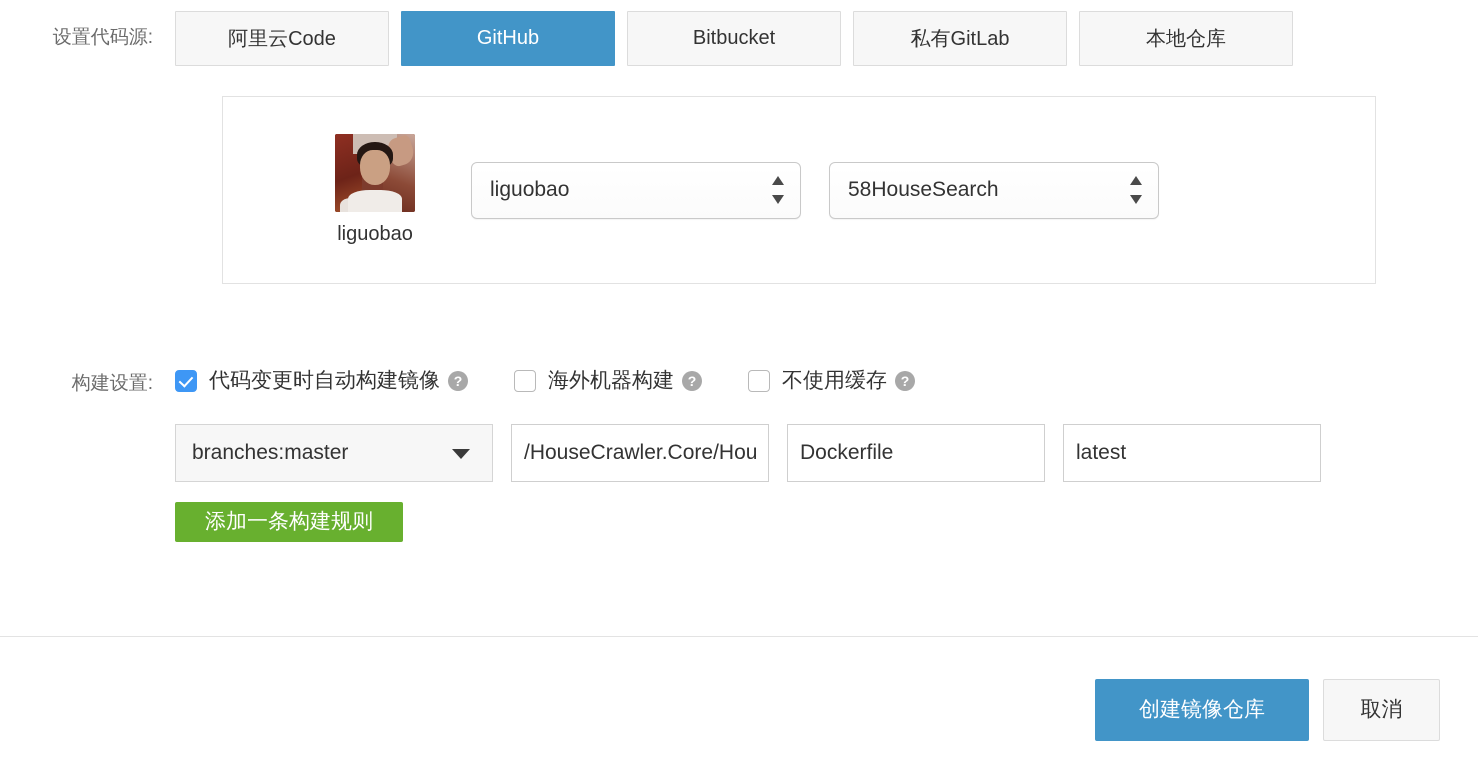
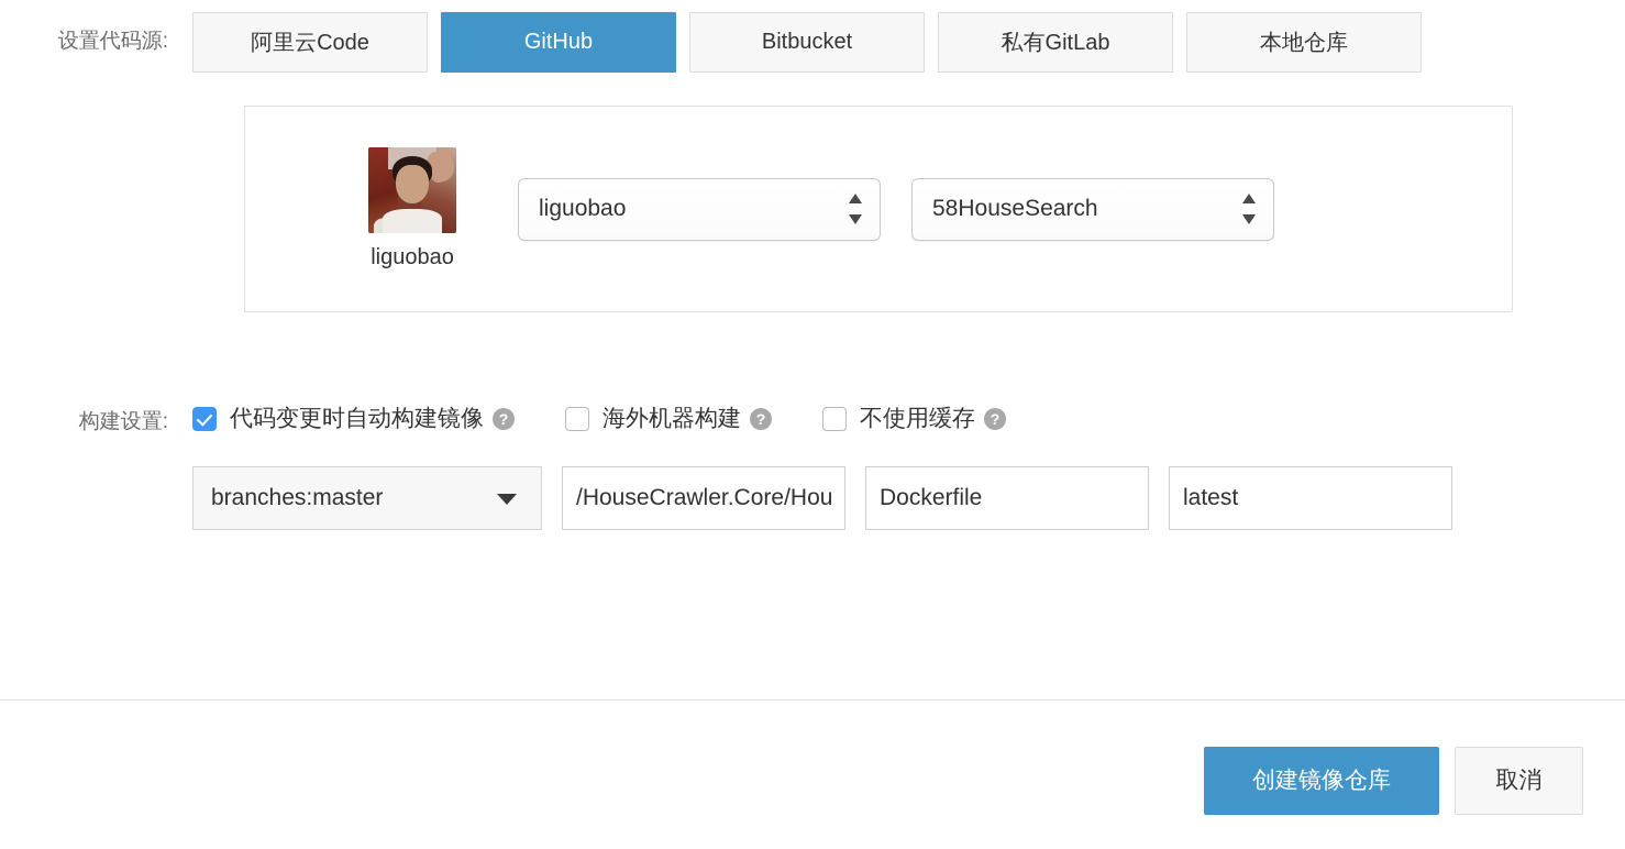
  设置代码源:
  阿里云Code
  GitHub
  Bitbucket
  私有GitLab
  本地仓库
  liguobao
  liguobao
  58HouseSearch
  构建设置:
  代码变更时自动构建镜像
  ?
  海外机器构建
  ?
  不使用缓存
  ?
  branches:master
  Dockerfile
  latest
- 添加一条构建规则
  创建镜像仓库
  取消
